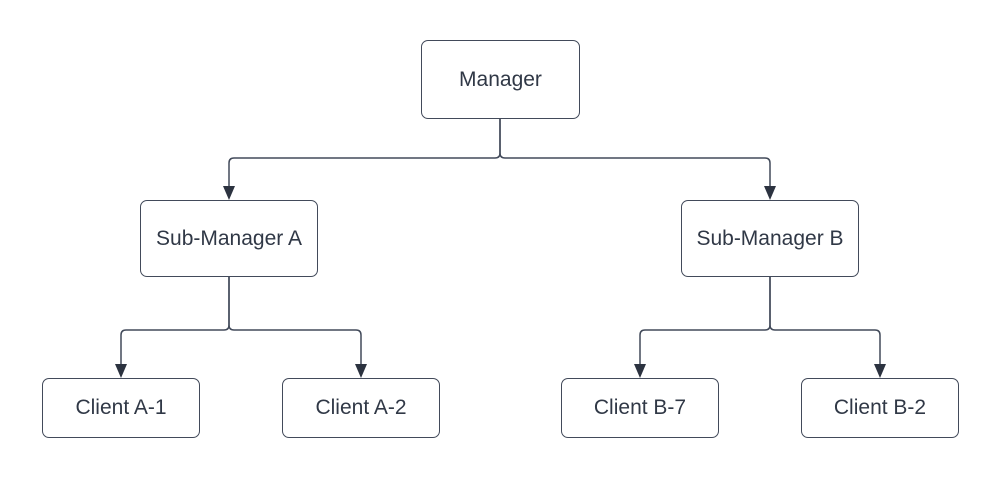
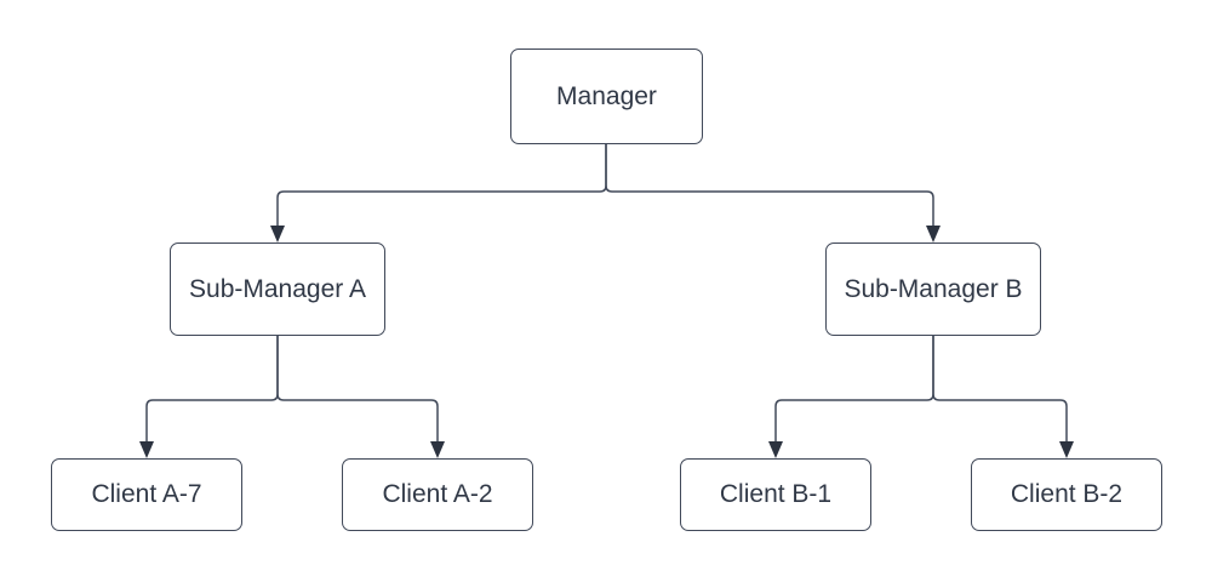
  Manager
  Sub-Manager A
  Sub-Manager B
- Client A-1
+ Client A-7
  Client A-2
- Client B-7
+ Client B-1
  Client B-2
